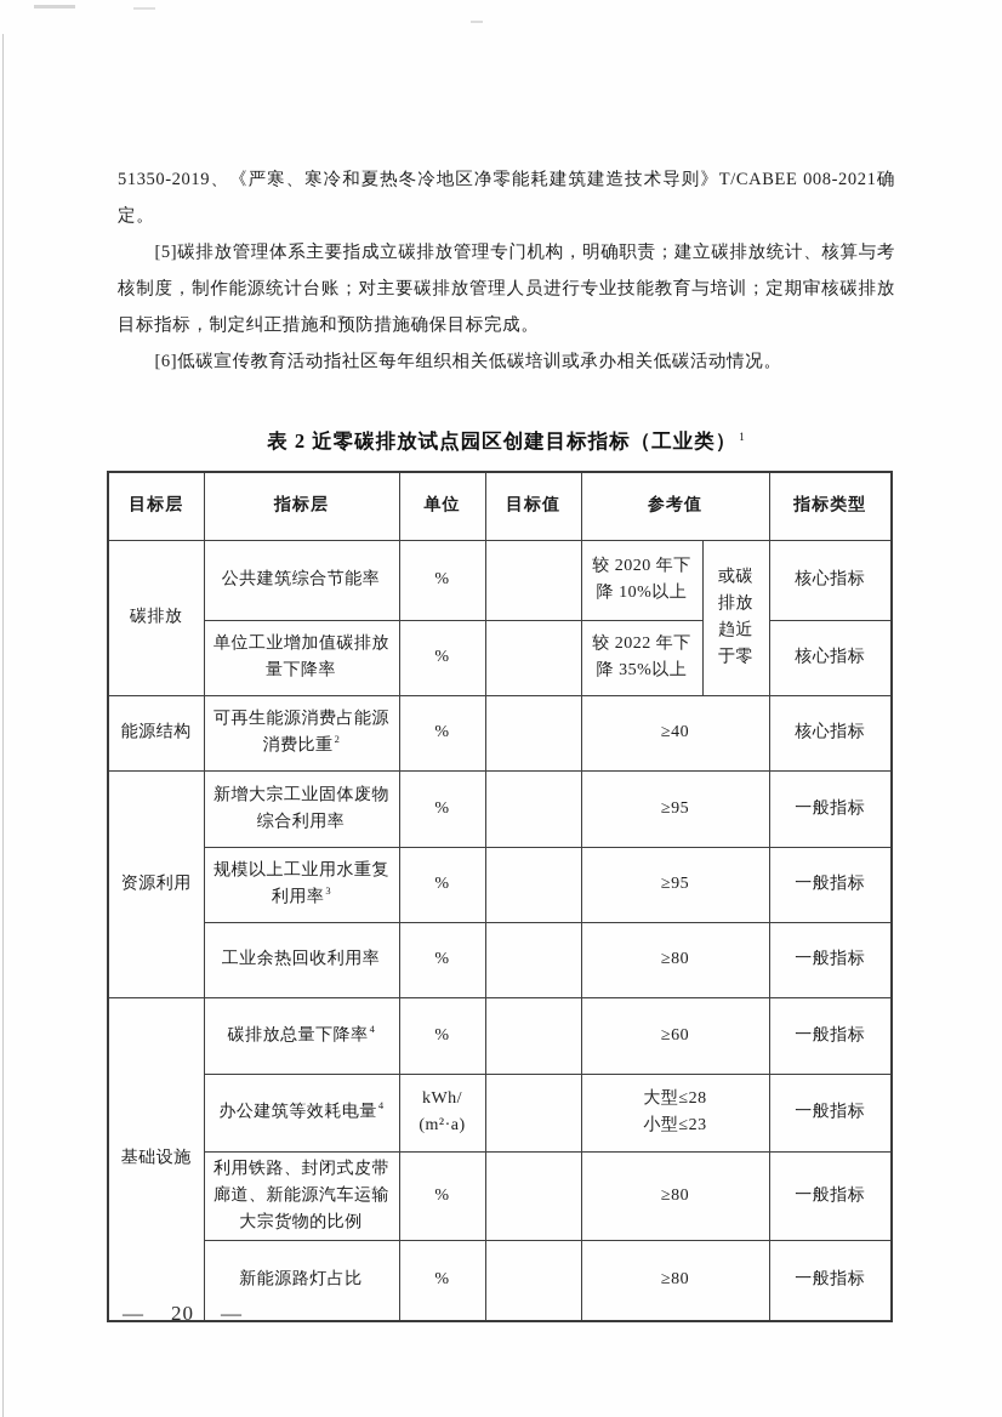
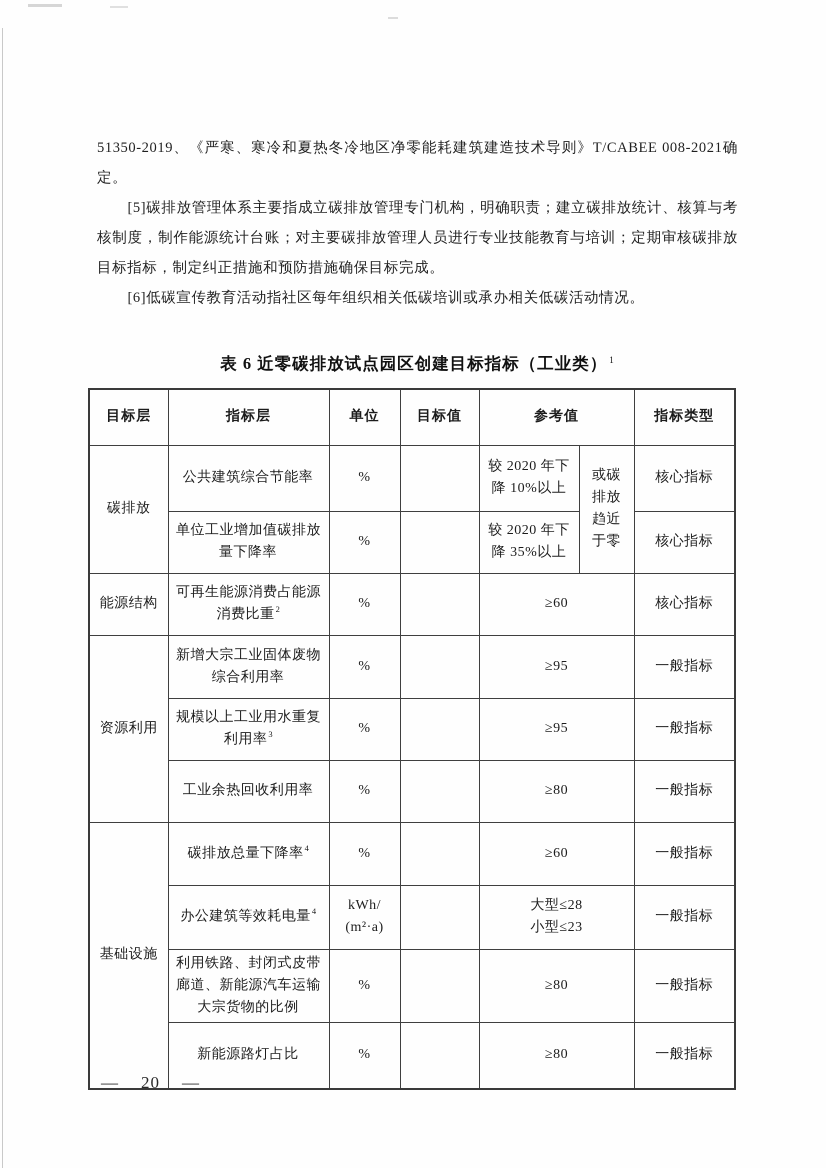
  51350-2019、《严寒、寒冷和夏热冬冷地区净零能耗建筑建造技术导则》T/CABEE 008-2021确定。
  [5]碳排放管理体系主要指成立碳排放管理专门机构，明确职责；建立碳排放统计、核算与考核制度，制作能源统计台账；对主要碳排放管理人员进行专业技能教育与培训；定期审核碳排放目标指标，制定纠正措施和预防措施确保目标完成。
  [6]低碳宣传教育活动指社区每年组织相关低碳培训或承办相关低碳活动情况。
- 表 2 近零碳排放试点园区创建目标指标（工业类） 1
+ 表 6 近零碳排放试点园区创建目标指标（工业类） 1
  目标层	指标层	单位	目标值	参考值	指标类型
  碳排放	公共建筑综合节能率	%		较 2020 年下降 10%以上	或碳 排放 趋近 于零	核心指标
- 单位工业增加值碳排放量下降率	%		较 2022 年下降 35%以上	核心指标
+ 单位工业增加值碳排放量下降率	%		较 2020 年下降 35%以上	核心指标
- 能源结构	可再生能源消费占能源消费比重2	%		≥40	核心指标
+ 能源结构	可再生能源消费占能源消费比重2	%		≥60	核心指标
  资源利用	新增大宗工业固体废物综合利用率	%		≥95	一般指标
  规模以上工业用水重复利用率3	%		≥95	一般指标
  工业余热回收利用率	%		≥80	一般指标
  基础设施	碳排放总量下降率4	%		≥60	一般指标
  办公建筑等效耗电量4	kWh/ (m²·a)		大型≤28 小型≤23	一般指标
  利用铁路、封闭式皮带廊道、新能源汽车运输大宗货物的比例	%		≥80	一般指标
  新能源路灯占比	%		≥80	一般指标
  —
  20
  —
